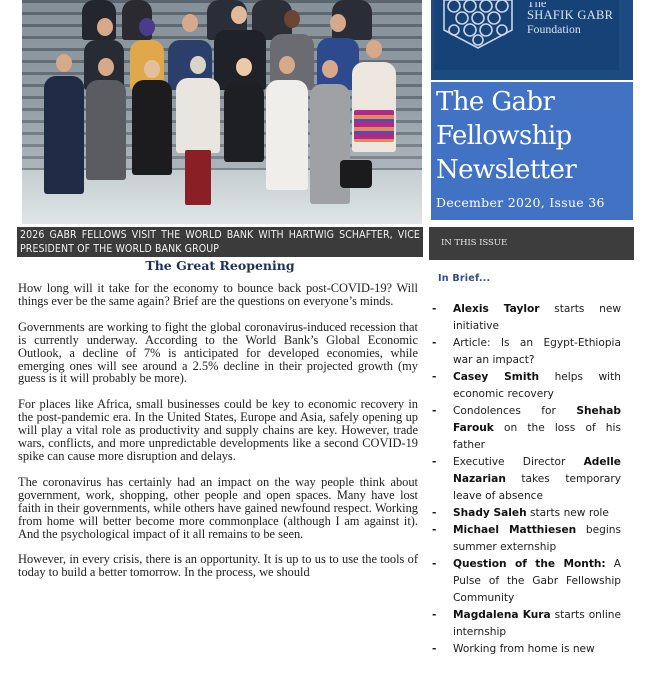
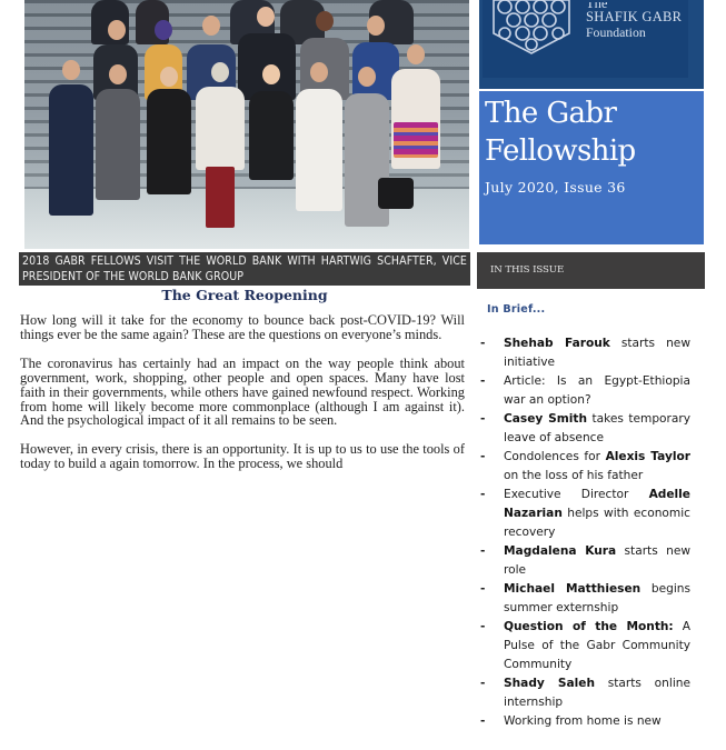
- 2026 GABR FELLOWS VISIT THE WORLD BANK WITH HARTWIG SCHAFTER, VICE PRESIDENT OF THE WORLD BANK GROUP
+ 2018 GABR FELLOWS VISIT THE WORLD BANK WITH HARTWIG SCHAFTER, VICE PRESIDENT OF THE WORLD BANK GROUP
  The Great Reopening
- How long will it take for the economy to bounce back post-COVID-19? Will things ever be the same again? Brief are the questions on everyone’s minds.
+ How long will it take for the economy to bounce back post-COVID-19? Will things ever be the same again? These are the questions on everyone’s minds.
- Governments are working to fight the global coronavirus-induced recession that is currently underway. According to the World Bank’s Global Economic Outlook, a decline of 7% is anticipated for developed economies, while emerging ones will see around a 2.5% decline in their projected growth (my guess is it will probably be more).
- For places like Africa, small businesses could be key to economic recovery in the post-pandemic era. In the United States, Europe and Asia, safely opening up will play a vital role as productivity and supply chains are key. However, trade wars, conflicts, and more unpredictable developments like a second COVID-19 spike can cause more disruption and delays.
- The coronavirus has certainly had an impact on the way people think about government, work, shopping, other people and open spaces. Many have lost faith in their governments, while others have gained newfound respect. Working from home will better become more commonplace (although I am against it). And the psychological impact of it all remains to be seen.
+ The coronavirus has certainly had an impact on the way people think about government, work, shopping, other people and open spaces. Many have lost faith in their governments, while others have gained newfound respect. Working from home will likely become more commonplace (although I am against it). And the psychological impact of it all remains to be seen.
- However, in every crisis, there is an opportunity. It is up to us to use the tools of today to build a better tomorrow. In the process, we should
+ However, in every crisis, there is an opportunity. It is up to us to use the tools of today to build a again tomorrow. In the process, we should
  The
  SHAFIK GABR
  Foundation
  The Gabr
  Fellowship
- Newsletter
- December 2020, Issue 36
+ July 2020, Issue 36
  IN THIS ISSUE
  In Brief...
  -
- Alexis Taylor starts new initiative
+ Shehab Farouk starts new initiative
  -
- Article: Is an Egypt-Ethiopia war an impact?
+ Article: Is an Egypt-Ethiopia war an option?
  -
- Casey Smith helps with economic recovery
+ Casey Smith takes temporary leave of absence
  -
- Condolences for Shehab Farouk on the loss of his father
+ Condolences for Alexis Taylor on the loss of his father
  -
- Executive Director Adelle Nazarian takes temporary leave of absence
+ Executive Director Adelle Nazarian helps with economic recovery
  -
- Shady Saleh starts new role
+ Magdalena Kura starts new role
  -
  Michael Matthiesen begins summer externship
  -
- Question of the Month: A Pulse of the Gabr Fellowship Community
+ Question of the Month: A Pulse of the Gabr Community Community
  -
- Magdalena Kura starts online internship
+ Shady Saleh starts online internship
  -
  Working from home is new
